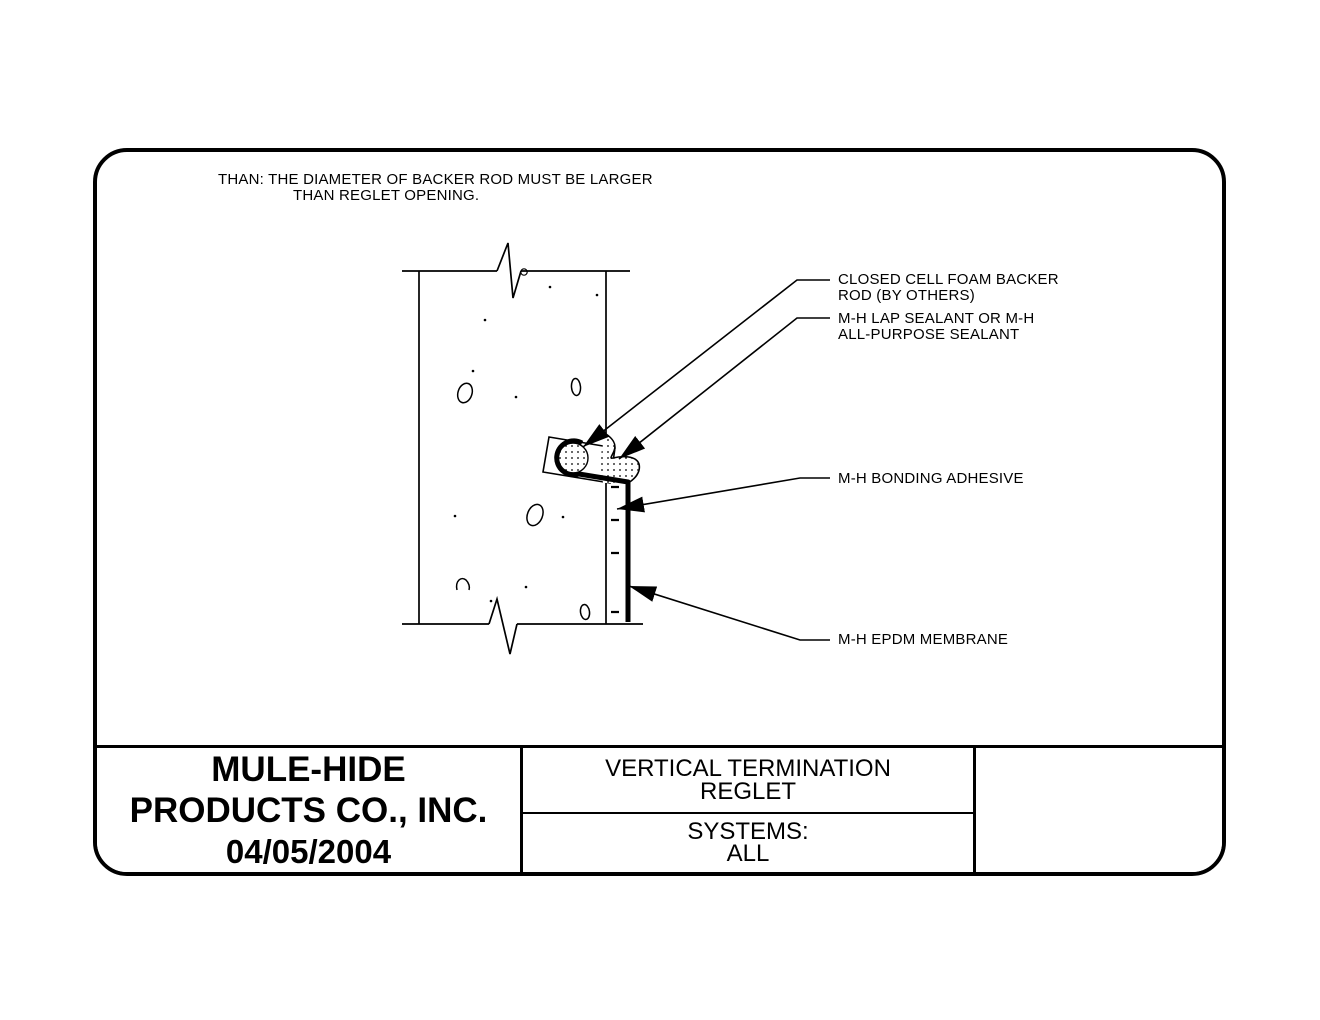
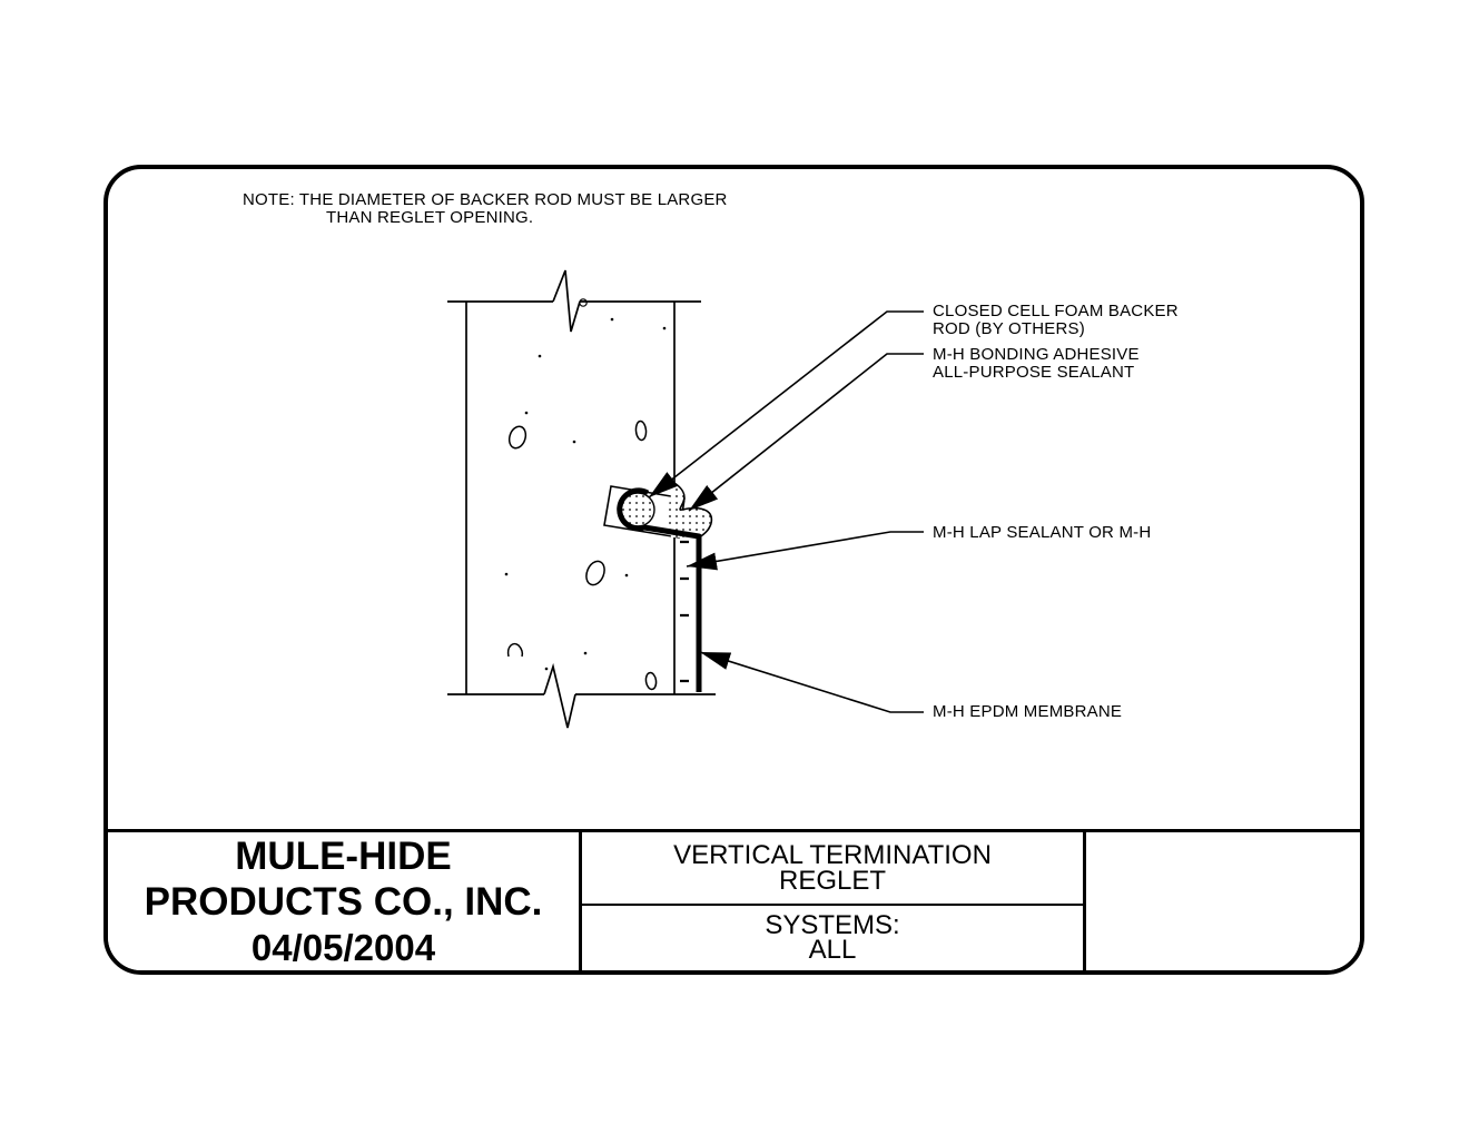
  MULE-HIDE
  PRODUCTS CO., INC.
  04/05/2004
  VERTICAL TERMINATION
  REGLET
  SYSTEMS:
  ALL
- THAN: THE DIAMETER OF BACKER ROD MUST BE LARGER
+ NOTE: THE DIAMETER OF BACKER ROD MUST BE LARGER
  THAN REGLET OPENING.
  CLOSED CELL FOAM BACKER
  ROD (BY OTHERS)
- M-H LAP SEALANT OR M-H
+ M-H BONDING ADHESIVE
  ALL-PURPOSE SEALANT
- M-H BONDING ADHESIVE
+ M-H LAP SEALANT OR M-H
  M-H EPDM MEMBRANE
